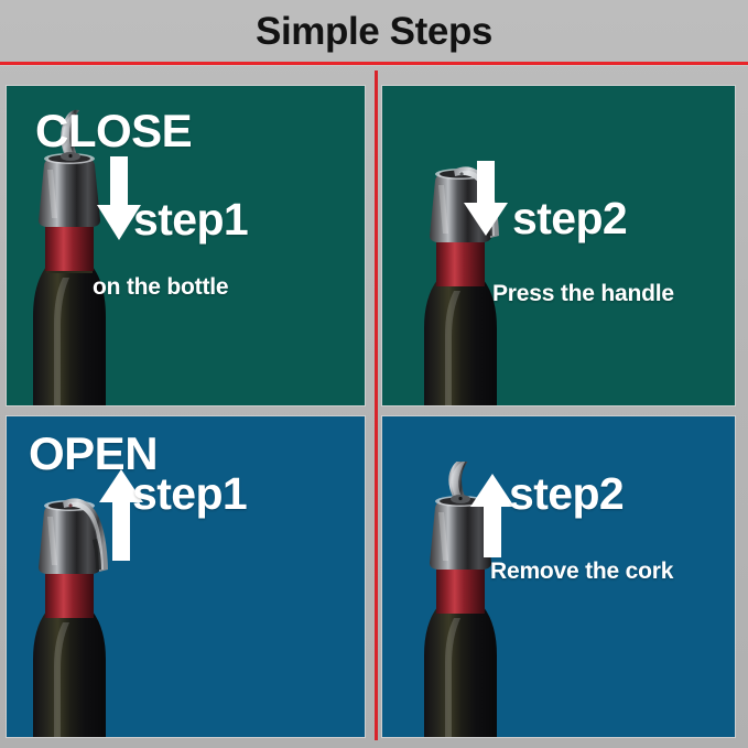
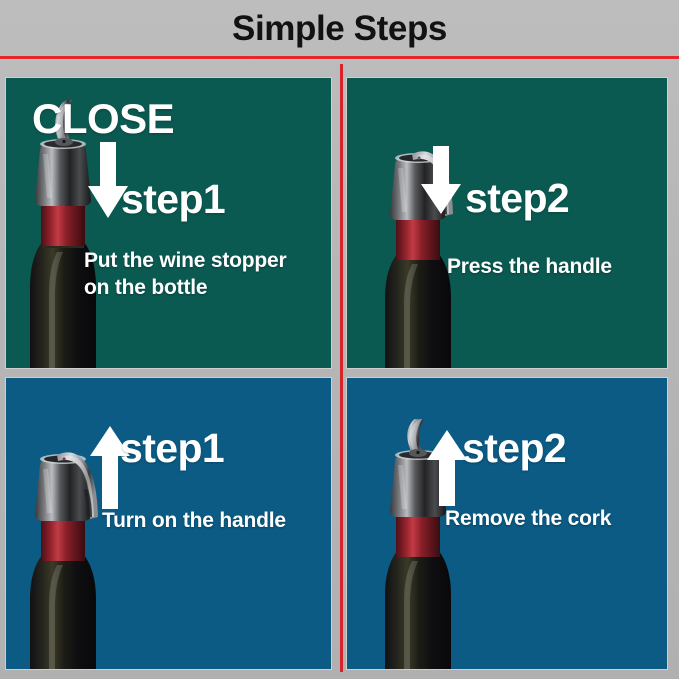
  Simple Steps
  CLOSE
  step1
+ Put the wine stopper
  on the bottle
  step2
  Press the handle
- OPEN
  step1
+ Turn on the handle
  step2
  Remove the cork
